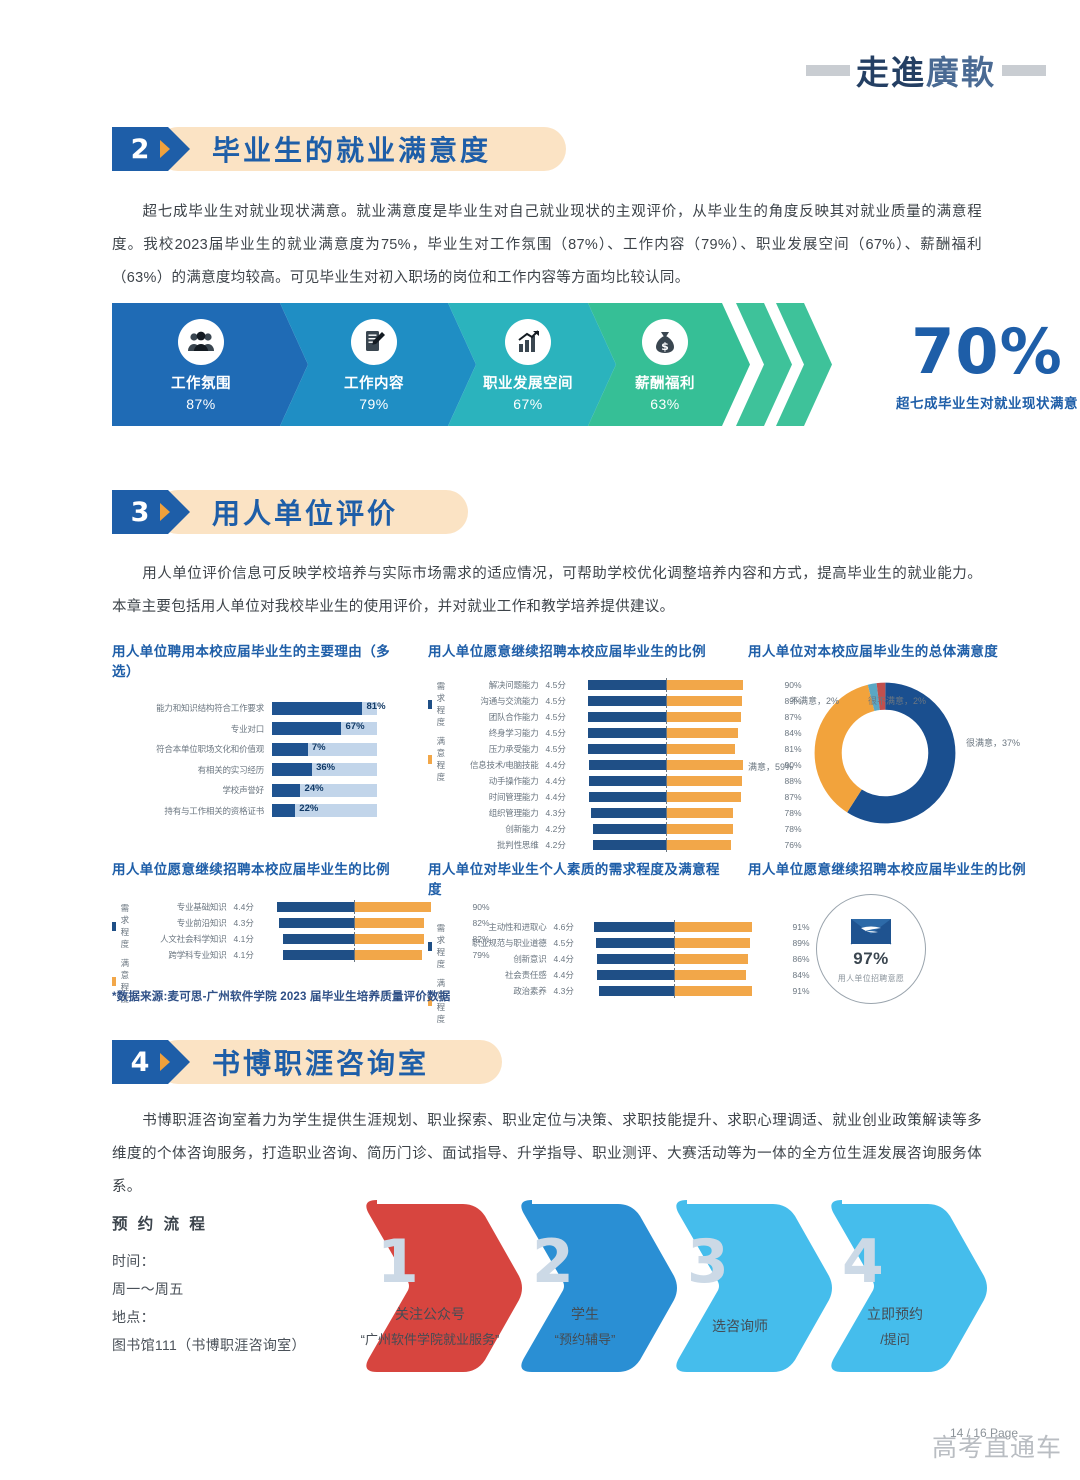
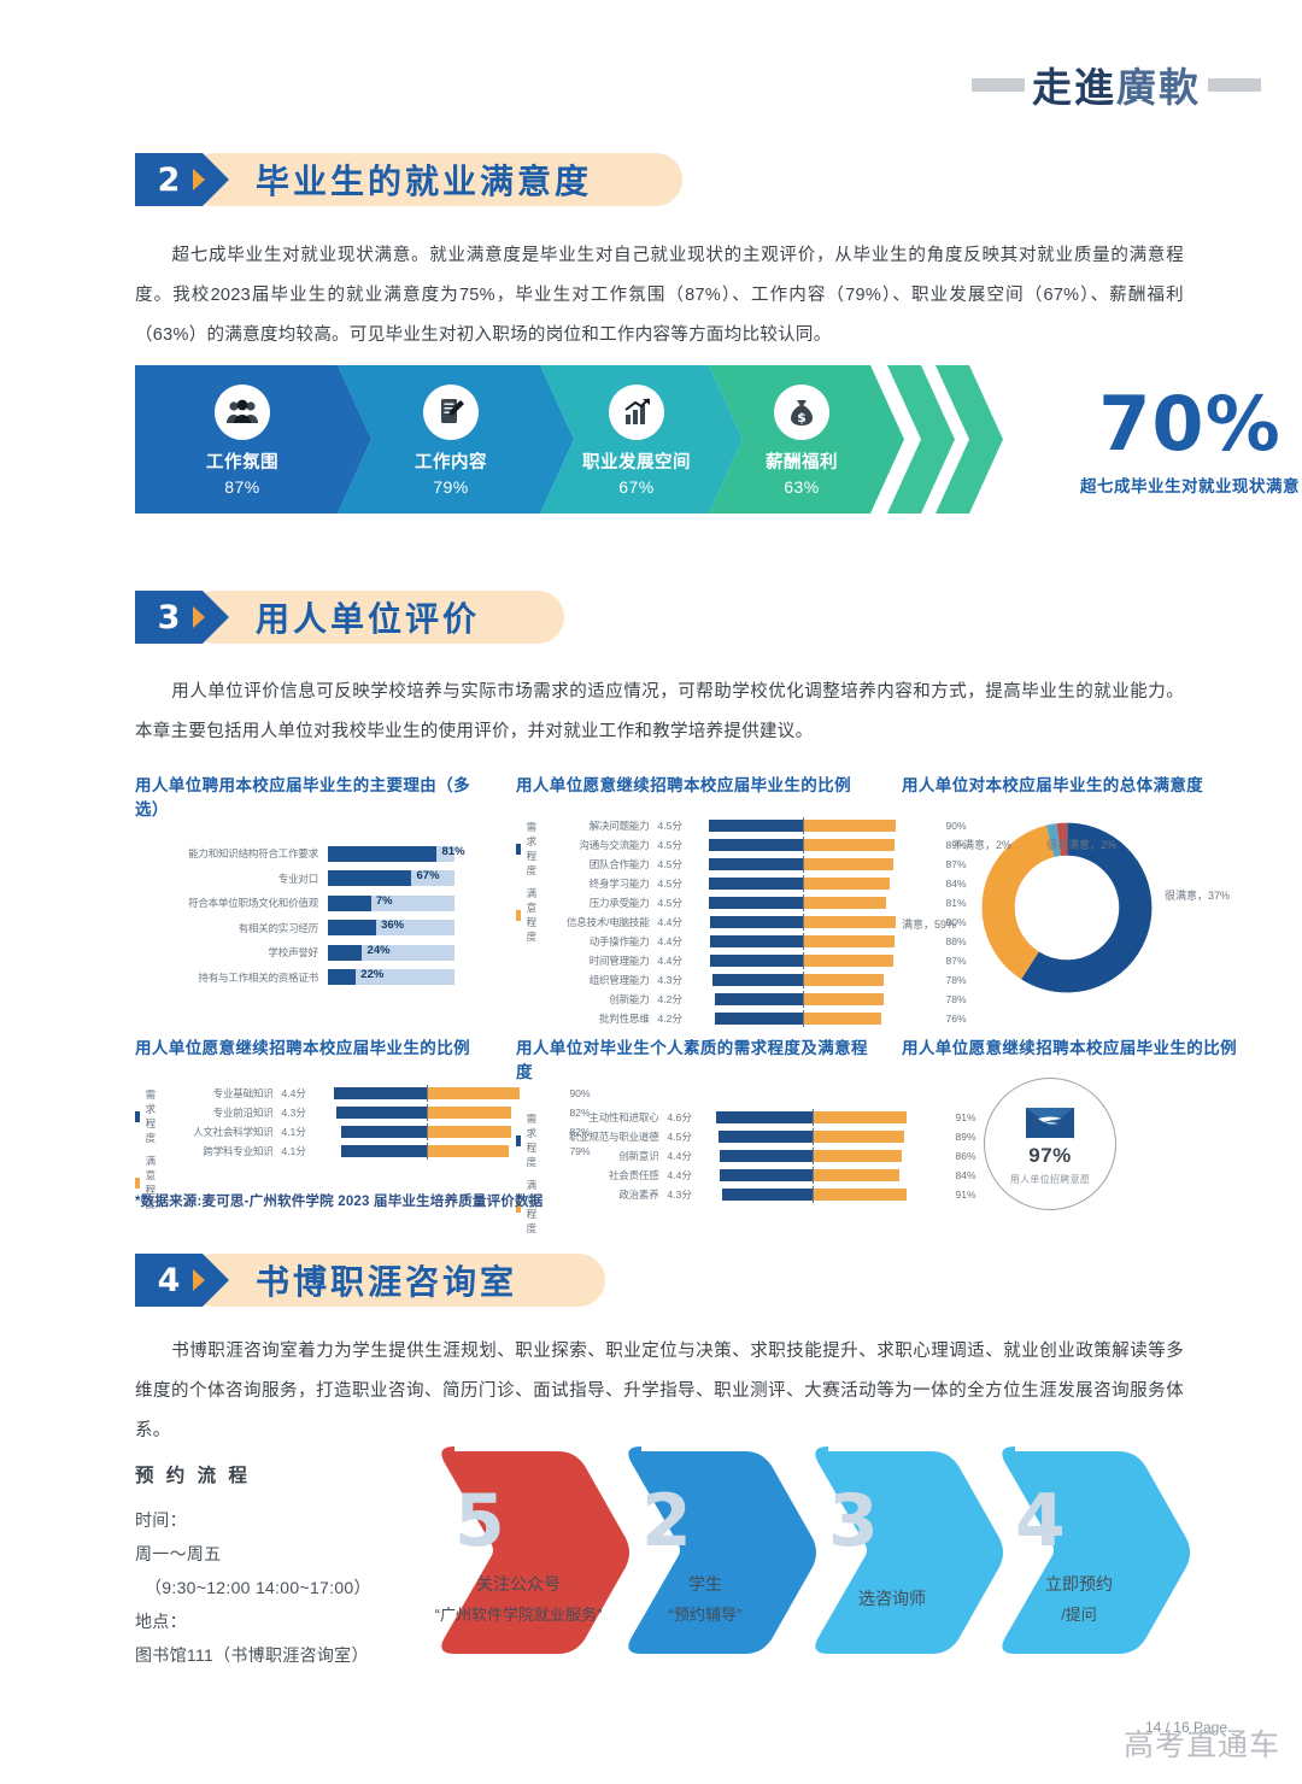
  走進廣軟
  2
  毕业生的就业满意度
  超七成毕业生对就业现状满意。就业满意度是毕业生对自己就业现状的主观评价，从毕业生的角度反映其对就业质量的满意程度。我校2023届毕业生的就业满意度为75%，毕业生对工作氛围（87%）、工作内容（79%）、职业发展空间（67%）、薪酬福利（63%）的满意度均较高。可见毕业生对初入职场的岗位和工作内容等方面均比较认同。
  工作氛围
  87%
  工作内容
  79%
  职业发展空间
  67%
  $
  薪酬福利
  63%
  70%
  超七成毕业生对就业现状满意
  3
  用人单位评价
  用人单位评价信息可反映学校培养与实际市场需求的适应情况，可帮助学校优化调整培养内容和方式，提高毕业生的就业能力。本章主要包括用人单位对我校毕业生的使用评价，并对就业工作和教学培养提供建议。
  用人单位聘用本校应届毕业生的主要理由（多选）
  能力和知识结构符合工作要求
  81%
  专业对口
  67%
  符合本单位职场文化和价值观
  7%
  有相关的实习经历
  36%
  学校声誉好
  24%
  持有与工作相关的资格证书
  22%
  用人单位愿意继续招聘本校应届毕业生的比例
  需求程度
  满意程度
  解决问题能力
  4.5分
  90%
  沟通与交流能力
  4.5分
  89%
  团队合作能力
  4.5分
  87%
  终身学习能力
  4.5分
  84%
  压力承受能力
  4.5分
  81%
  信息技术/电脑技能
  4.4分
  90%
  动手操作能力
  4.4分
  88%
  时间管理能力
  4.4分
  87%
  组织管理能力
  4.3分
  78%
  创新能力
  4.2分
  78%
  批判性思维
  4.2分
  76%
  用人单位对本校应届毕业生的总体满意度
  不满意，2%
  很不满意，2%
  满意，59%
  很满意，37%
  用人单位愿意继续招聘本校应届毕业生的比例
  需求程度
  满意程度
  专业基础知识
  4.4分
  90%
  专业前沿知识
  4.3分
  82%
  人文社会科学知识
  4.1分
  82%
  跨学科专业知识
  4.1分
  79%
  用人单位对毕业生个人素质的需求程度及满意程度
  需求程度
  满意程度
  主动性和进取心
  4.6分
  91%
  职业规范与职业道德
  4.5分
  89%
  创新意识
  4.4分
  86%
  社会责任感
  4.4分
  84%
  政治素养
  4.3分
  91%
  用人单位愿意继续招聘本校应届毕业生的比例
  97%
  用人单位招聘意愿
  *数据来源:麦可思-广州软件学院 2023 届毕业生培养质量评价数据
  4
  书博职涯咨询室
  书博职涯咨询室着力为学生提供生涯规划、职业探索、职业定位与决策、求职技能提升、求职心理调适、就业创业政策解读等多维度的个体咨询服务，打造职业咨询、简历门诊、面试指导、升学指导、职业测评、大赛活动等为一体的全方位生涯发展咨询服务体系。
  预 约 流 程
  时间：
  周一～周五
+ （9:30~12:00 14:00~17:00）
  地点：
  图书馆111（书博职涯咨询室）
- 1
+ 5
  关注公众号
  “广州软件学院就业服务”
  2
  学生
  “预约辅导”
  3
  选咨询师
  4
  立即预约
  /提问
  14 / 16 Page
  高考直通车
